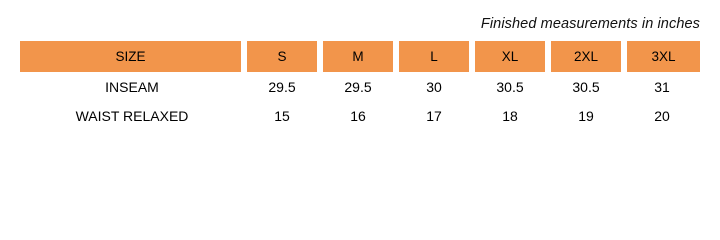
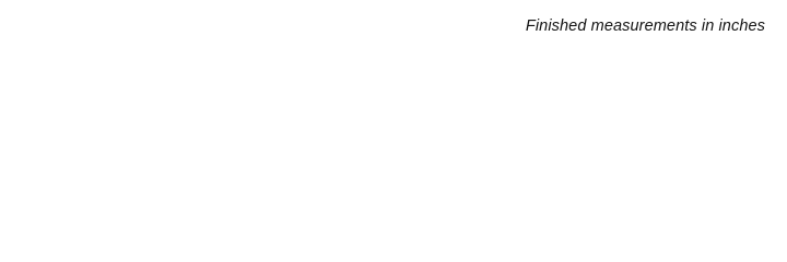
  Finished measurements in inches
- SIZE	S	M	L	XL	2XL	3XL
- INSEAM	29.5	29.5	30	30.5	30.5	31
- WAIST RELAXED	15	16	17	18	19	20
